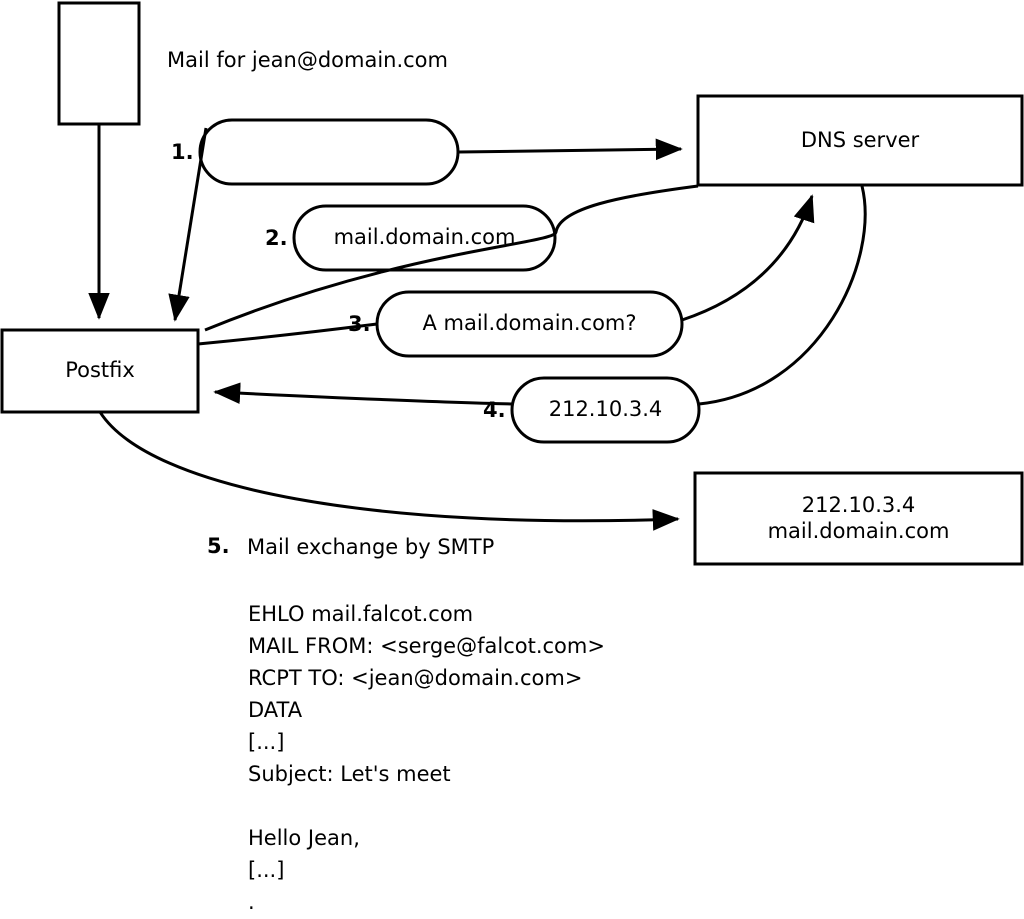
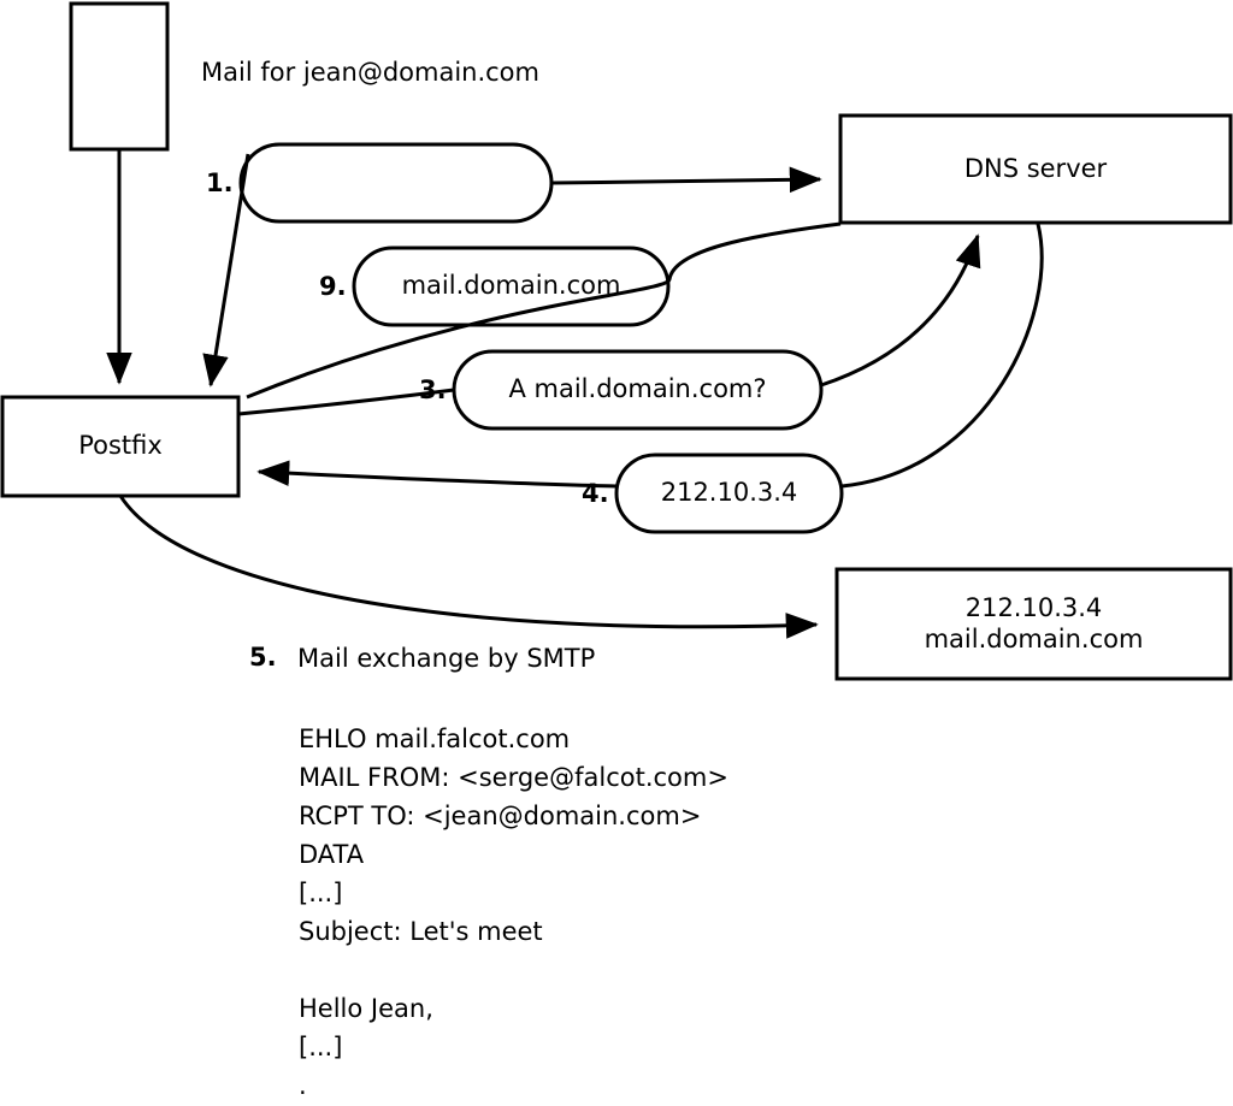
  DNS server
  Postfix
  212.10.3.4
  mail.domain.com
  Mail for jean@domain.com
  1.
- 2.
+ 9.
  mail.domain.com
  3.
  A mail.domain.com?
  4.
  212.10.3.4
  5.
  Mail exchange by SMTP
  EHLO mail.falcot.com MAIL FROM: <serge@falcot.com> RCPT TO: <jean@domain.com> DATA [...] Subject: Let's meet Hello Jean, [...] .
